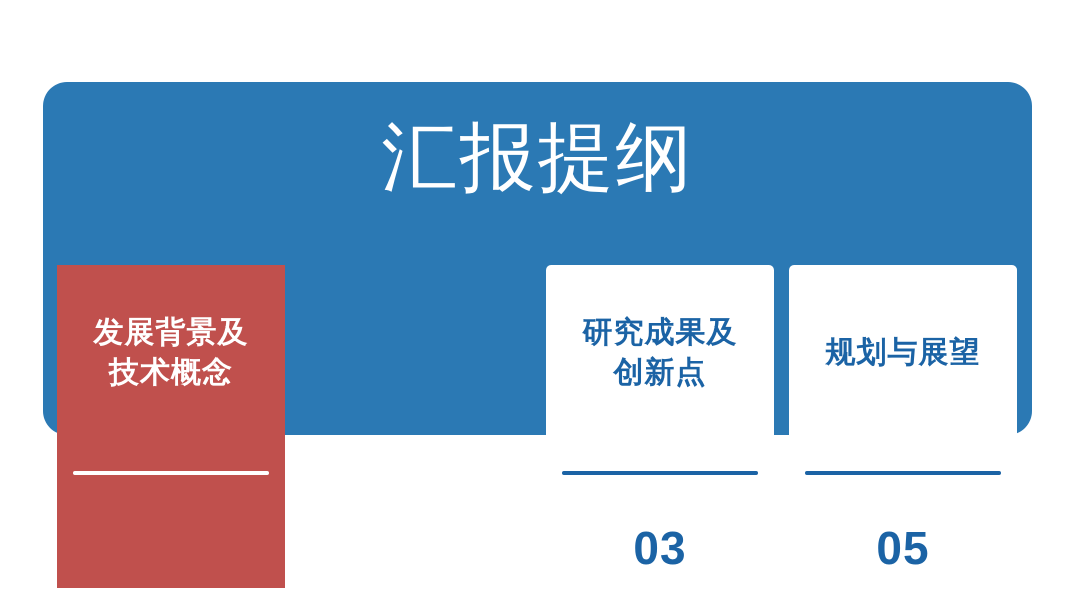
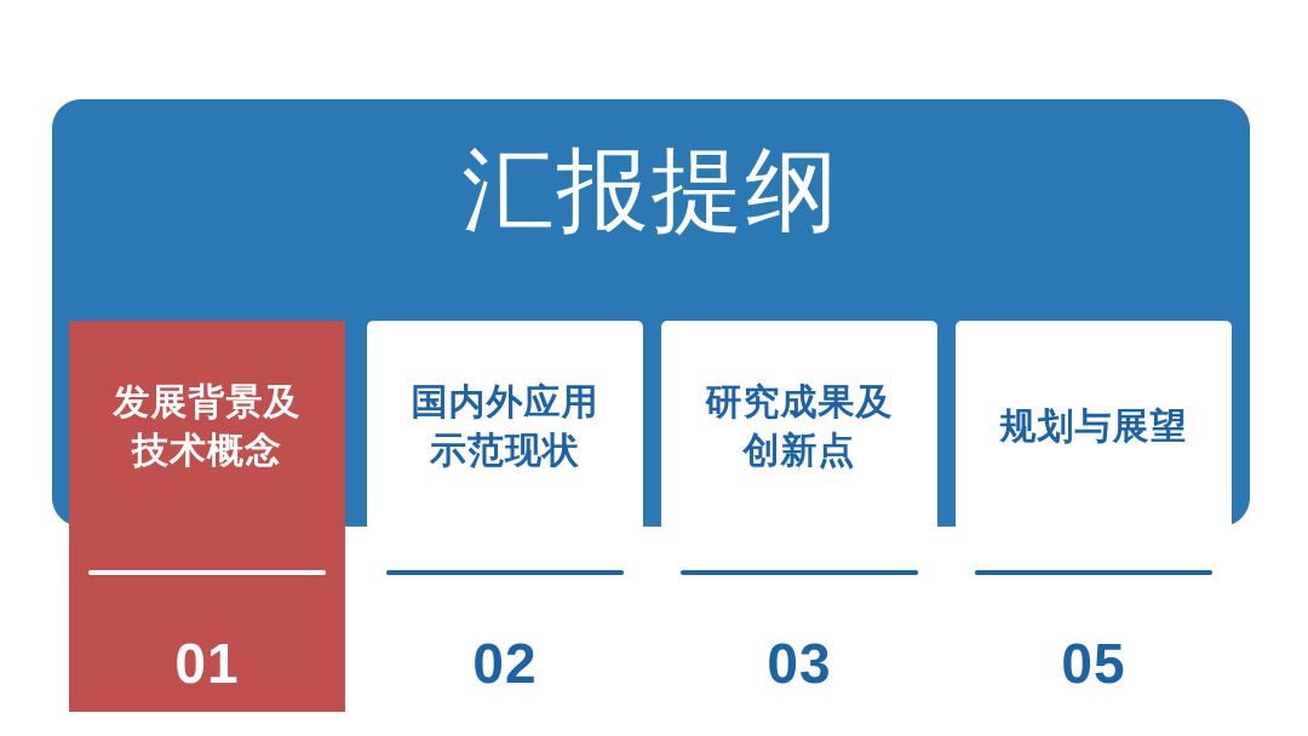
  汇报提纲
  发展背景及
  技术概念
+ 01
+ 国内外应用
+ 示范现状
+ 02
  研究成果及
  创新点
  03
  规划与展望
  05
